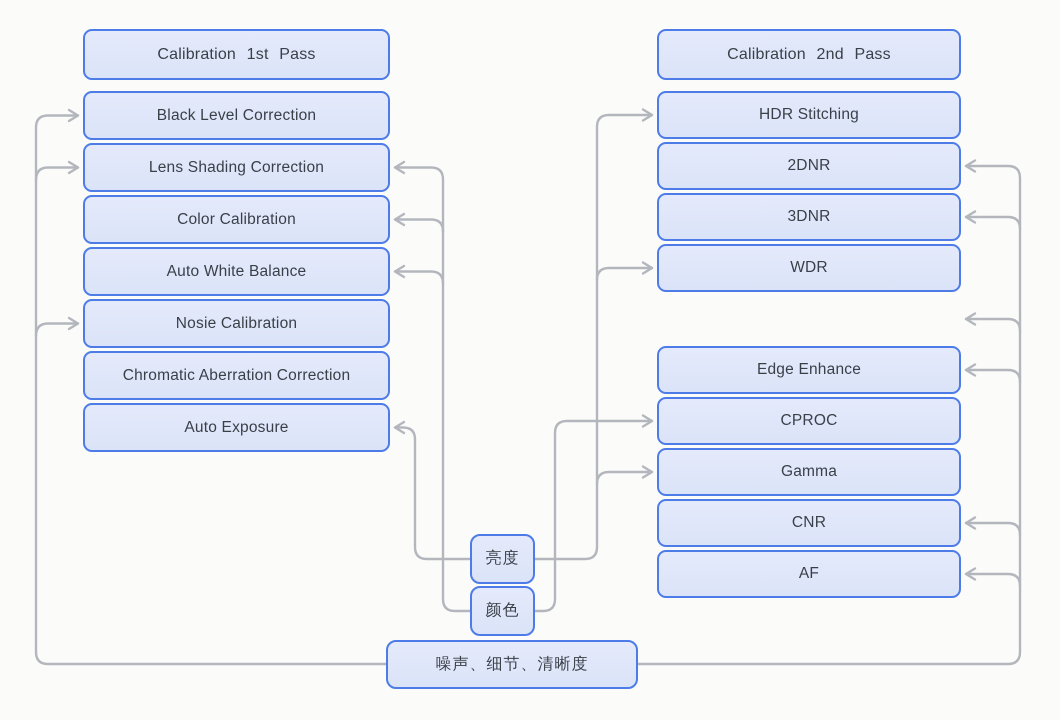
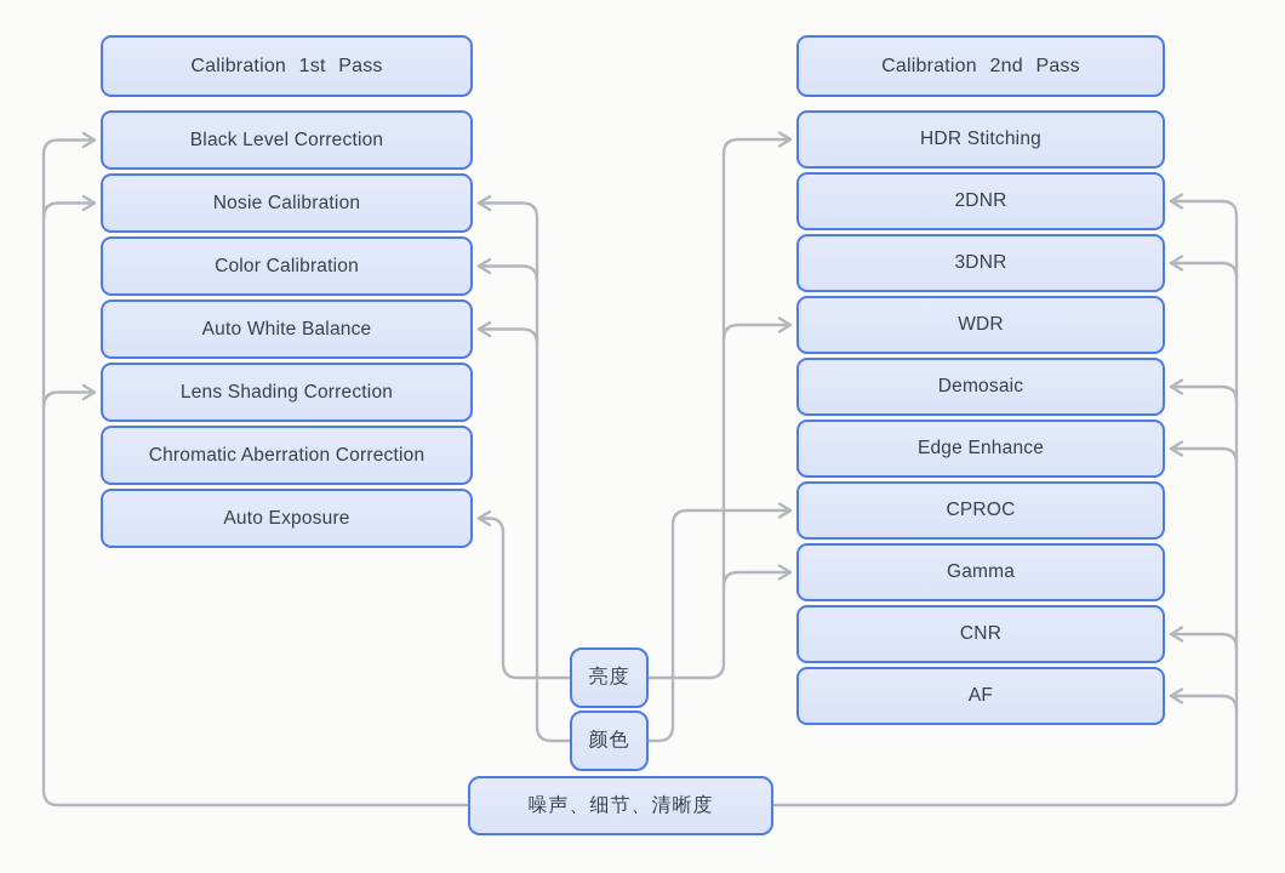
  Calibration 1st Pass
  Black Level Correction
- Lens Shading Correction
+ Nosie Calibration
  Color Calibration
  Auto White Balance
- Nosie Calibration
+ Lens Shading Correction
  Chromatic Aberration Correction
  Auto Exposure
  Calibration 2nd Pass
  HDR Stitching
  2DNR
  3DNR
  WDR
+ Demosaic
  Edge Enhance
  CPROC
  Gamma
  CNR
  AF
  亮度
  颜色
  噪声、细节、清晰度
